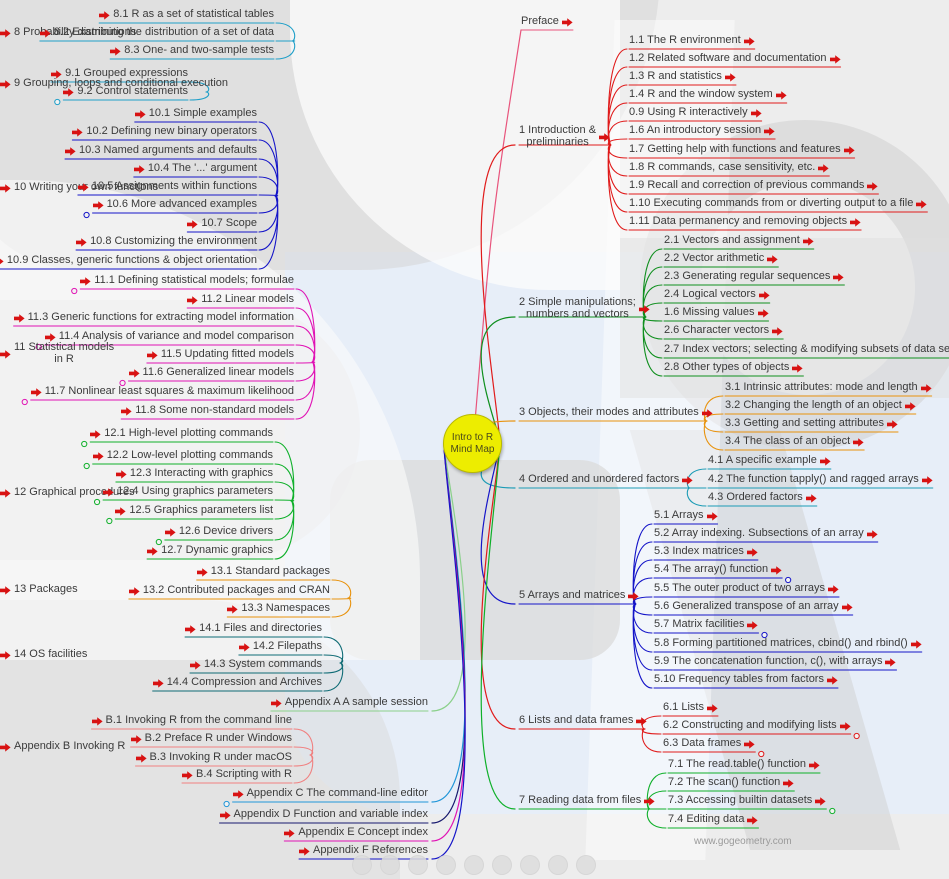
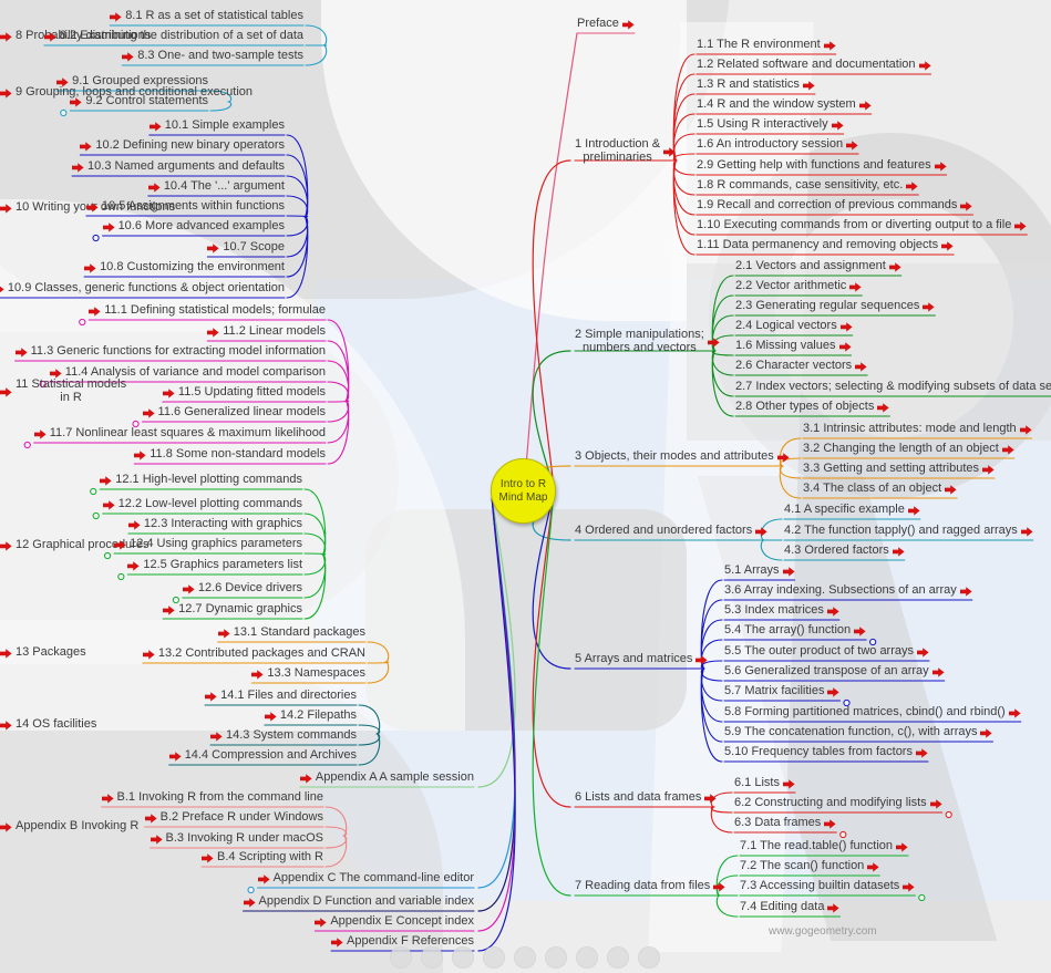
  Preface
  1 Introduction &
  preliminaries
  1.1 The R environment
  1.2 Related software and documentation
  1.3 R and statistics
  1.4 R and the window system
- 0.9 Using R interactively
+ 1.5 Using R interactively
  1.6 An introductory session
- 1.7 Getting help with functions and features
+ 2.9 Getting help with functions and features
  1.8 R commands, case sensitivity, etc.
  1.9 Recall and correction of previous commands
  1.10 Executing commands from or diverting output to a file
  1.11 Data permanency and removing objects
  2 Simple manipulations;
  numbers and vectors
  2.1 Vectors and assignment
  2.2 Vector arithmetic
  2.3 Generating regular sequences
  2.4 Logical vectors
  1.6 Missing values
  2.6 Character vectors
  2.7 Index vectors; selecting & modifying subsets of data se
  2.8 Other types of objects
  3 Objects, their modes and attributes
  3.1 Intrinsic attributes: mode and length
  3.2 Changing the length of an object
  3.3 Getting and setting attributes
  3.4 The class of an object
  4 Ordered and unordered factors
  4.1 A specific example
  4.2 The function tapply() and ragged arrays
  4.3 Ordered factors
  5 Arrays and matrices
  5.1 Arrays
- 5.2 Array indexing. Subsections of an array
+ 3.6 Array indexing. Subsections of an array
  5.3 Index matrices
  5.4 The array() function
  5.5 The outer product of two arrays
  5.6 Generalized transpose of an array
  5.7 Matrix facilities
  5.8 Forming partitioned matrices, cbind() and rbind()
  5.9 The concatenation function, c(), with arrays
  5.10 Frequency tables from factors
  6 Lists and data frames
  6.1 Lists
  6.2 Constructing and modifying lists
  6.3 Data frames
  7 Reading data from files
  7.1 The read.table() function
  7.2 The scan() function
  7.3 Accessing builtin datasets
  7.4 Editing data
  8 Proability distributions
  8.1 R as a set of statistical tables
  8.2 Examining the distribution of a set of data
  8.3 One- and two-sample tests
  9 Grouping, loops and conditional execution
  9.1 Grouped expressions
  9.2 Control statements
  10 Writing yo own functions
  10.1 Simple examples
  10.2 Defining new binary operators
  10.3 Named arguments and defaults
  10.4 The '...' argument
  10.5 Assignments within functions
  10.6 More advanced examples
  10.7 Scope
  10.8 Customizing the environment
  10.9 Classes, generic functions & object orientation
  11 Statistical models
  in R
  11.1 Defining statistical models; formulae
  11.2 Linear models
  11.3 Generic functions for extracting model information
  11.4 Analysis of variance and model comparison
  11.5 Updating fitted models
  11.6 Generalized linear models
  11.7 Nonlinear least squares & maximum likelihood
  11.8 Some non-standard models
  12 Graphical procures
  12.1 High-level plotting commands
  12.2 Low-level plotting commands
  12.3 Interacting with graphics
  12.4 Using graphics parameters
  12.5 Graphics parameters list
  12.6 Device drivers
  12.7 Dynamic graphics
  13 Packages
  13.1 Standard packages
  13.2 Contributed packages and CRAN
  13.3 Namespaces
  14 OS facilities
  14.1 Files and directories
  14.2 Filepaths
  14.3 System commands
  14.4 Compression and Archives
  Appendix A A sample session
  Appendix B Invoking R
  B.1 Invoking R from the command line
  B.2 Preface R under Windows
  B.3 Invoking R under macOS
  B.4 Scripting with R
  Appendix C The command-line editor
  Appendix D Function and variable index
  Appendix E Concept index
  Appendix F References
  Intro to R
  Mind Map
  www.gogeometry.com
